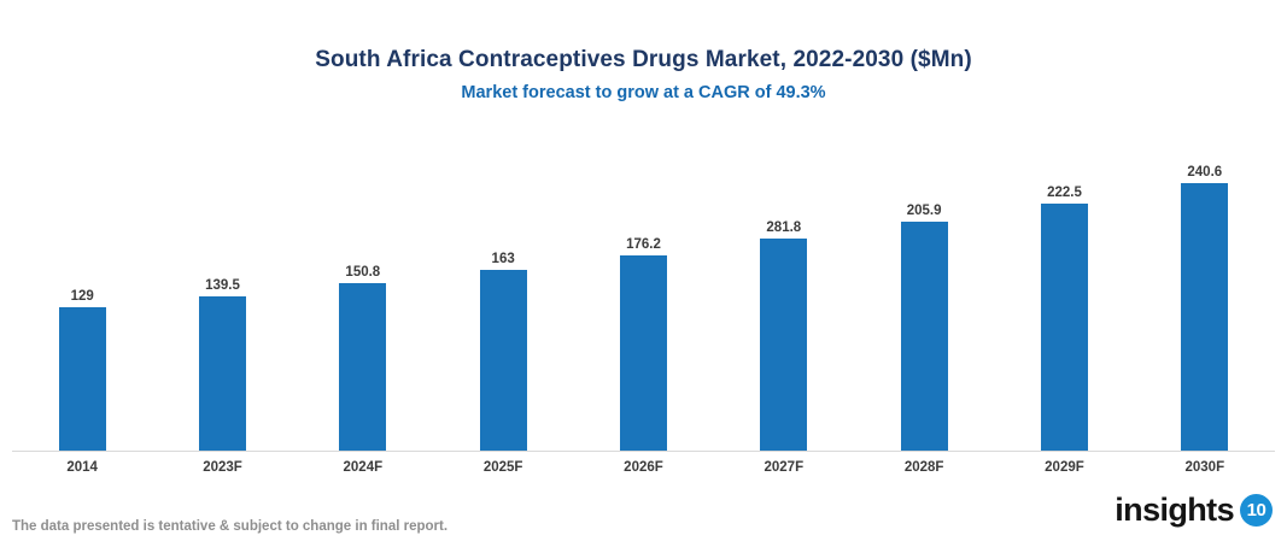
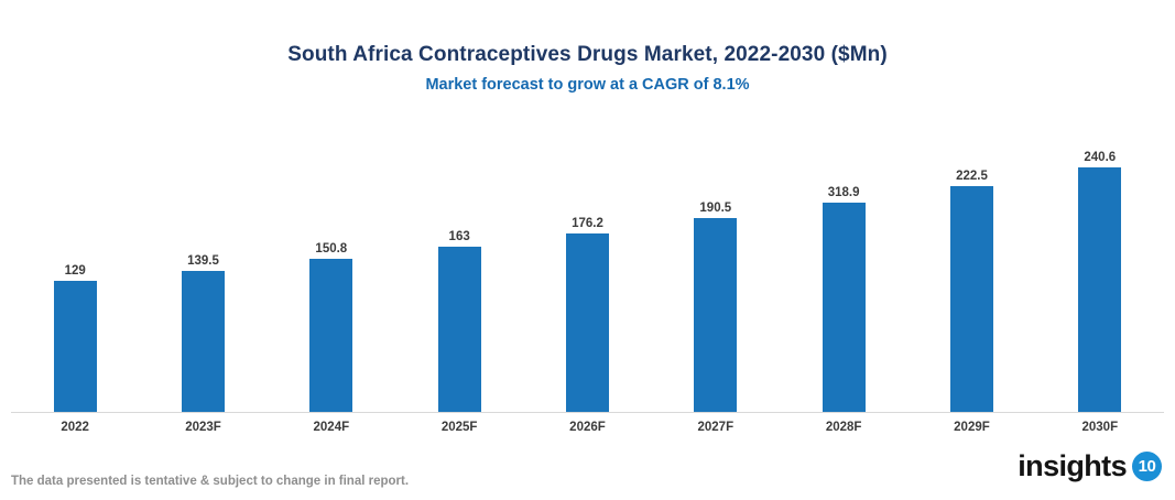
  South Africa Contraceptives Drugs Market, 2022-2030 ($Mn)
- Market forecast to grow at a CAGR of 49.3%
+ Market forecast to grow at a CAGR of 8.1%
  129
  139.5
  150.8
  163
  176.2
- 281.8
+ 190.5
- 205.9
+ 318.9
  222.5
  240.6
- 2014
+ 2022
  2023F
  2024F
  2025F
  2026F
  2027F
  2028F
  2029F
  2030F
  The data presented is tentative & subject to change in final report.
  insights
  10
